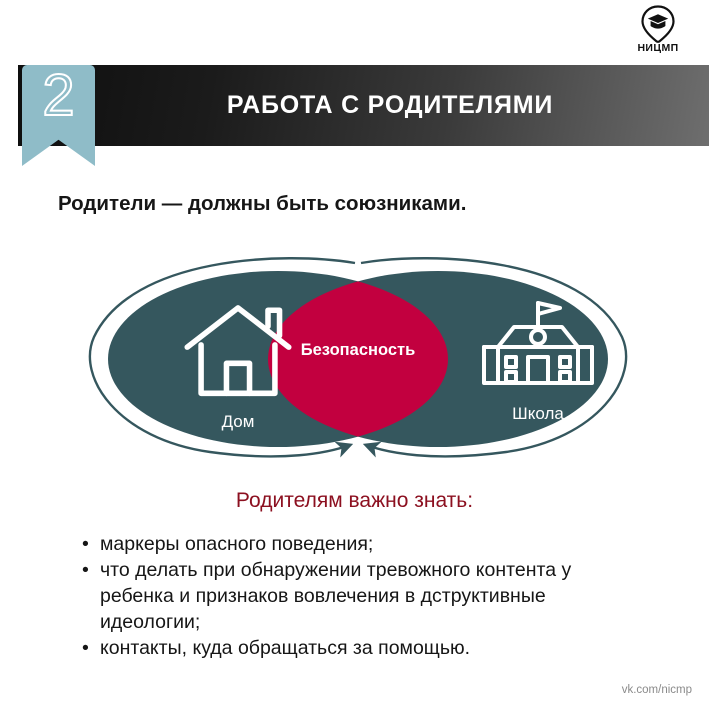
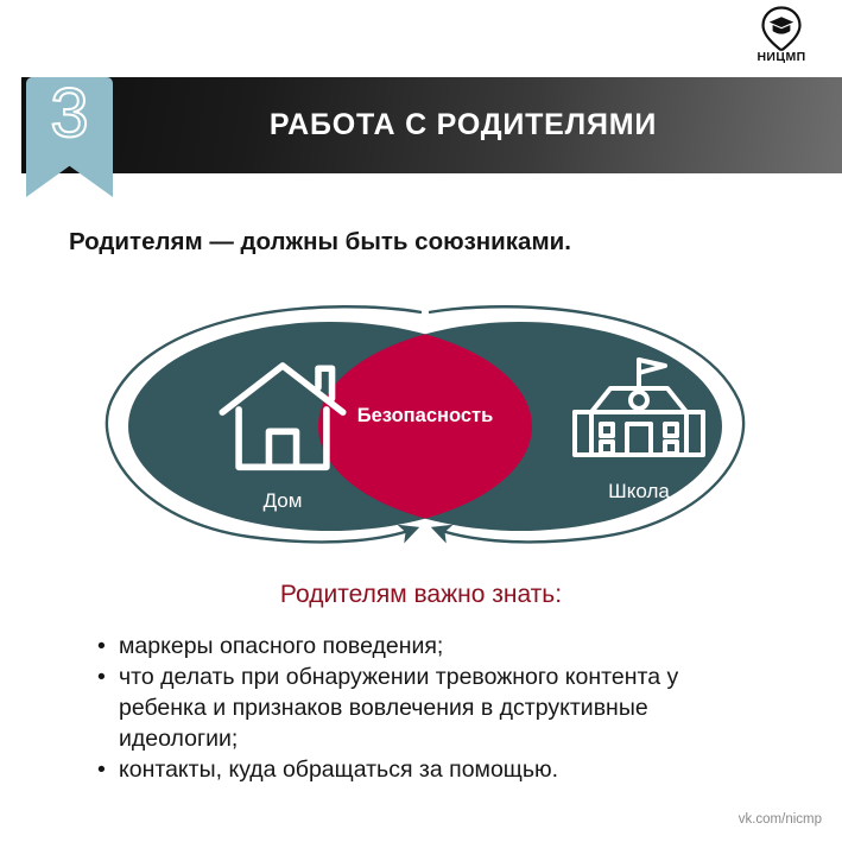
  НИЦМП
  РАБОТА С РОДИТЕЛЯМИ
- 2
+ 3
- Родители — должны быть союзниками.
+ Родителям — должны быть союзниками.
  Дом
  Школа
  Безопасность
  Родителям важно знать:
  маркеры опасного поведения;
  что делать при обнаружении тревожного контента у ребенка и признаков вовлечения в дструктивные идеологии;
  контакты, куда обращаться за помощью.
  vk.com/nicmp
